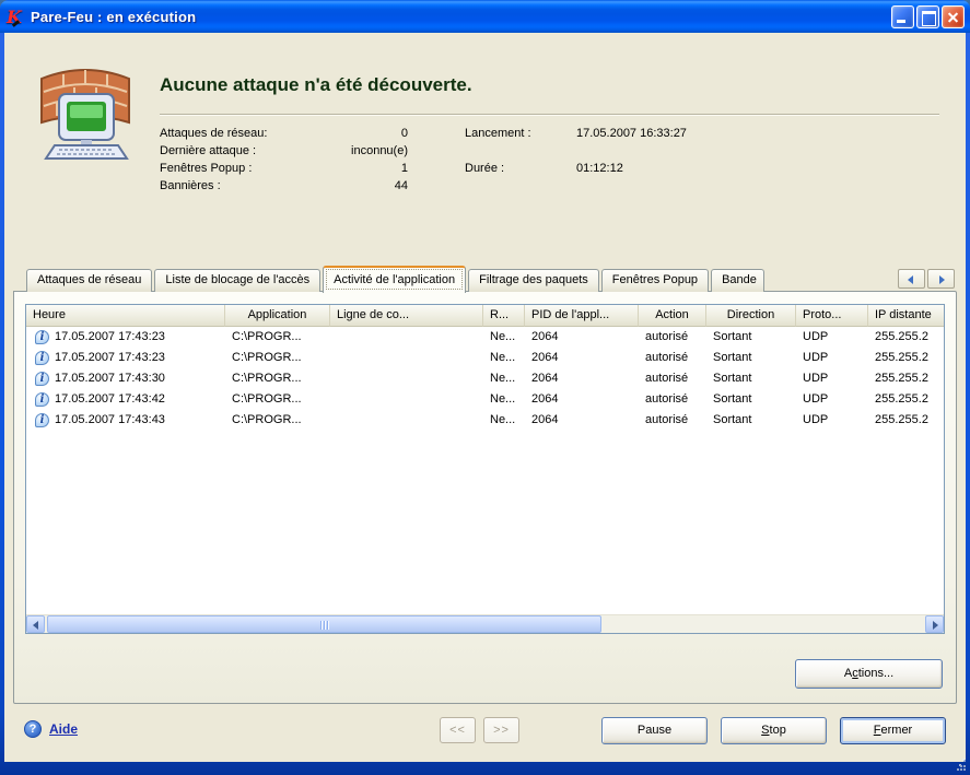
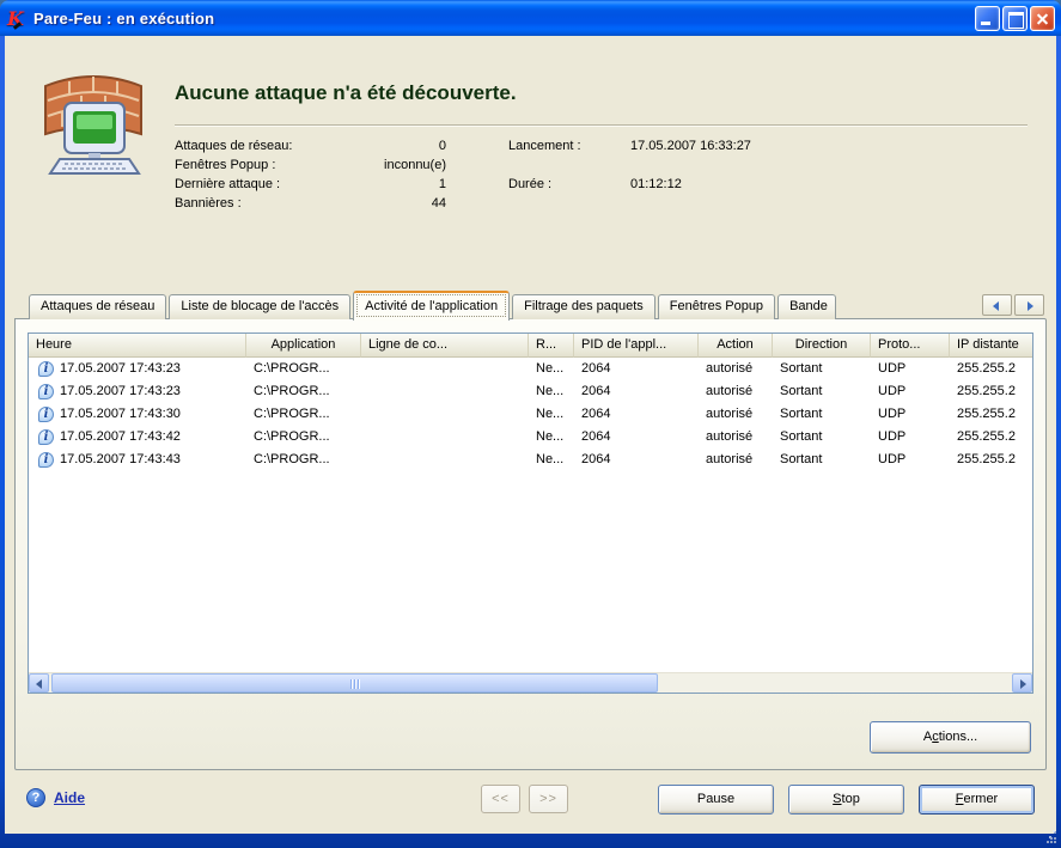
  Pare-Feu : en exécution
  Aucune attaque n'a été découverte.
  Attaques de réseau:
  0
- Dernière attaque :
+ Fenêtres Popup :
  inconnu(e)
- Fenêtres Popup :
+ Dernière attaque :
  1
  Bannières :
  44
  Lancement :
  17.05.2007 16:33:27
  Durée :
  01:12:12
  Attaques de réseau
  Liste de blocage de l'accès
  Activité de l'application
  Filtrage des paquets
  Fenêtres Popup
  Bande
  Heure
  Application
  Ligne de co...
  R...
  PID de l'appl...
  Action
  Direction
  Proto...
  IP distante
  17.05.2007 17:43:23
  C:\PROGR...
  Ne...
  2064
  autorisé
  Sortant
  UDP
  255.255.2
  17.05.2007 17:43:23
  C:\PROGR...
  Ne...
  2064
  autorisé
  Sortant
  UDP
  255.255.2
  17.05.2007 17:43:30
  C:\PROGR...
  Ne...
  2064
  autorisé
  Sortant
  UDP
  255.255.2
  17.05.2007 17:43:42
  C:\PROGR...
  Ne...
  2064
  autorisé
  Sortant
  UDP
  255.255.2
  17.05.2007 17:43:43
  C:\PROGR...
  Ne...
  2064
  autorisé
  Sortant
  UDP
  255.255.2
  Actions...
  Aide
  <<
  >>
  Pause
  Stop
  Fermer
